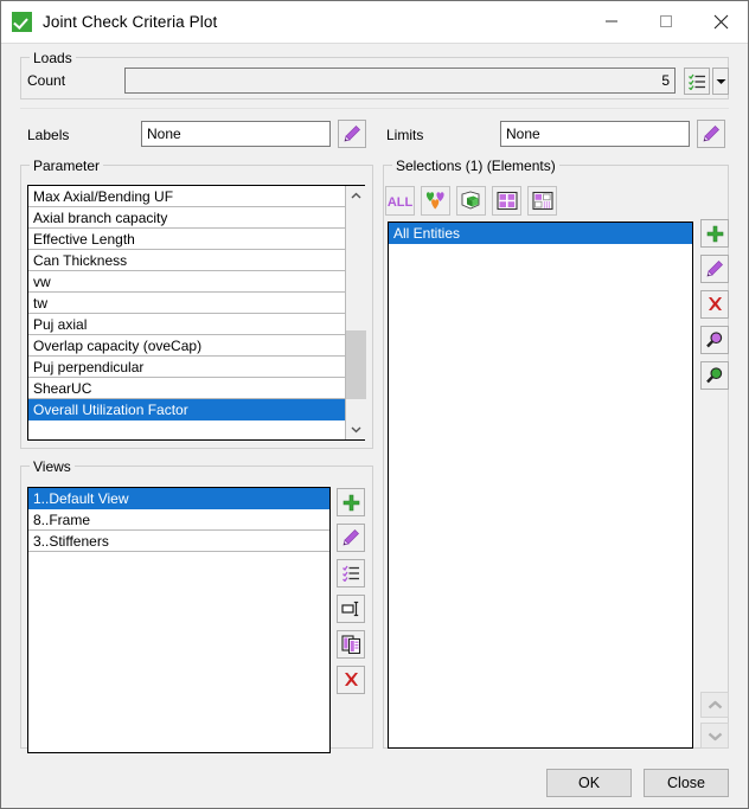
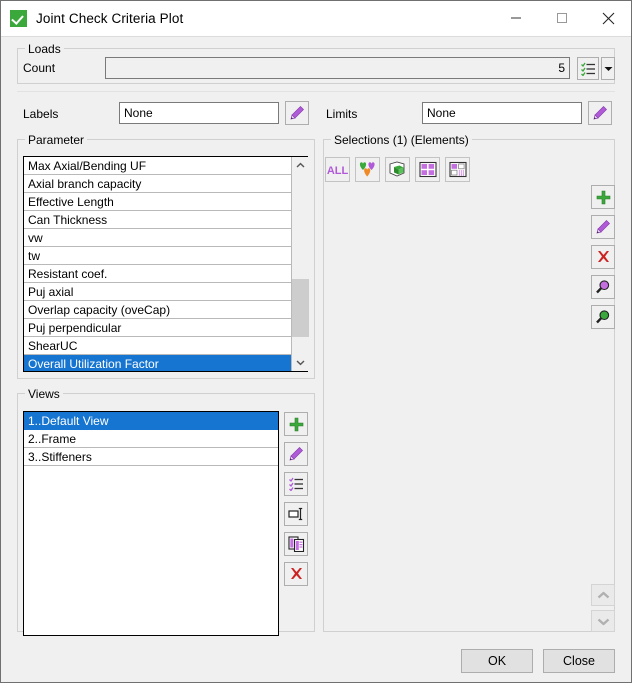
  Joint Check Criteria Plot
  Loads
  Count
  5
  Labels
  None
  Limits
  None
  Parameter
  Max Axial/Bending UF
  Axial branch capacity
  Effective Length
  Can Thickness
  vw
  tw
+ Resistant coef.
  Puj axial
  Overlap capacity (oveCap)
  Puj perpendicular
  ShearUC
  Overall Utilization Factor
  Selections (1) (Elements)
  ALL
- All Entities
  Views
  1..Default View
- 8..Frame
+ 2..Frame
  3..Stiffeners
  OK
  Close
